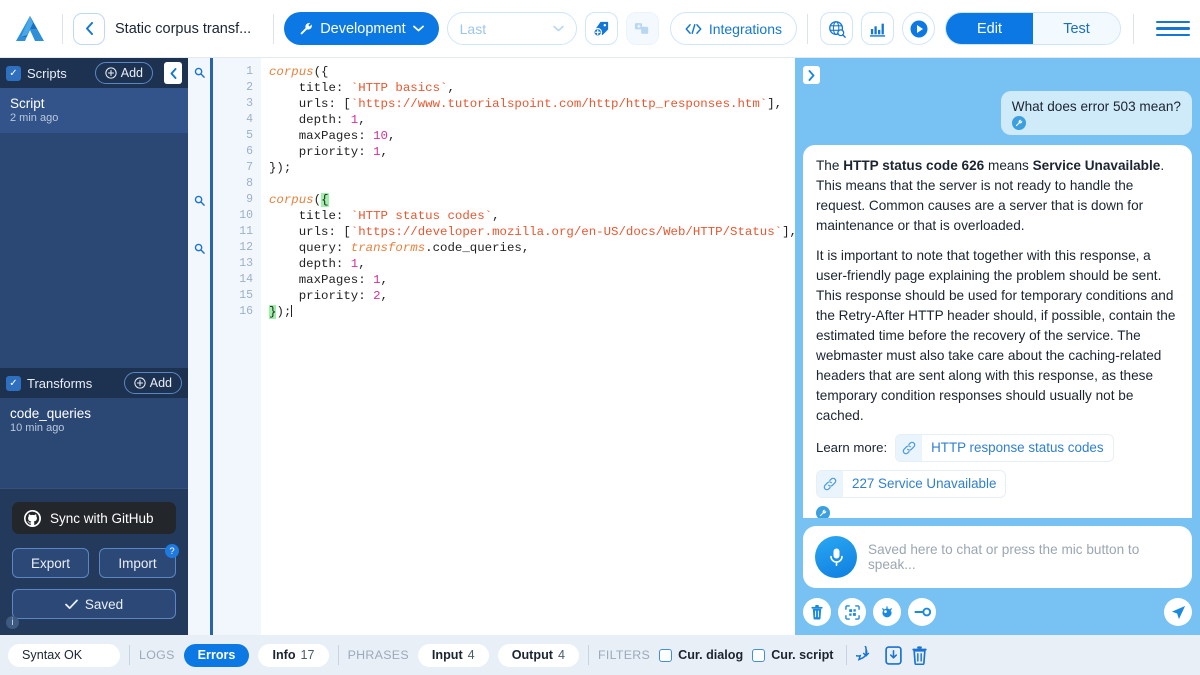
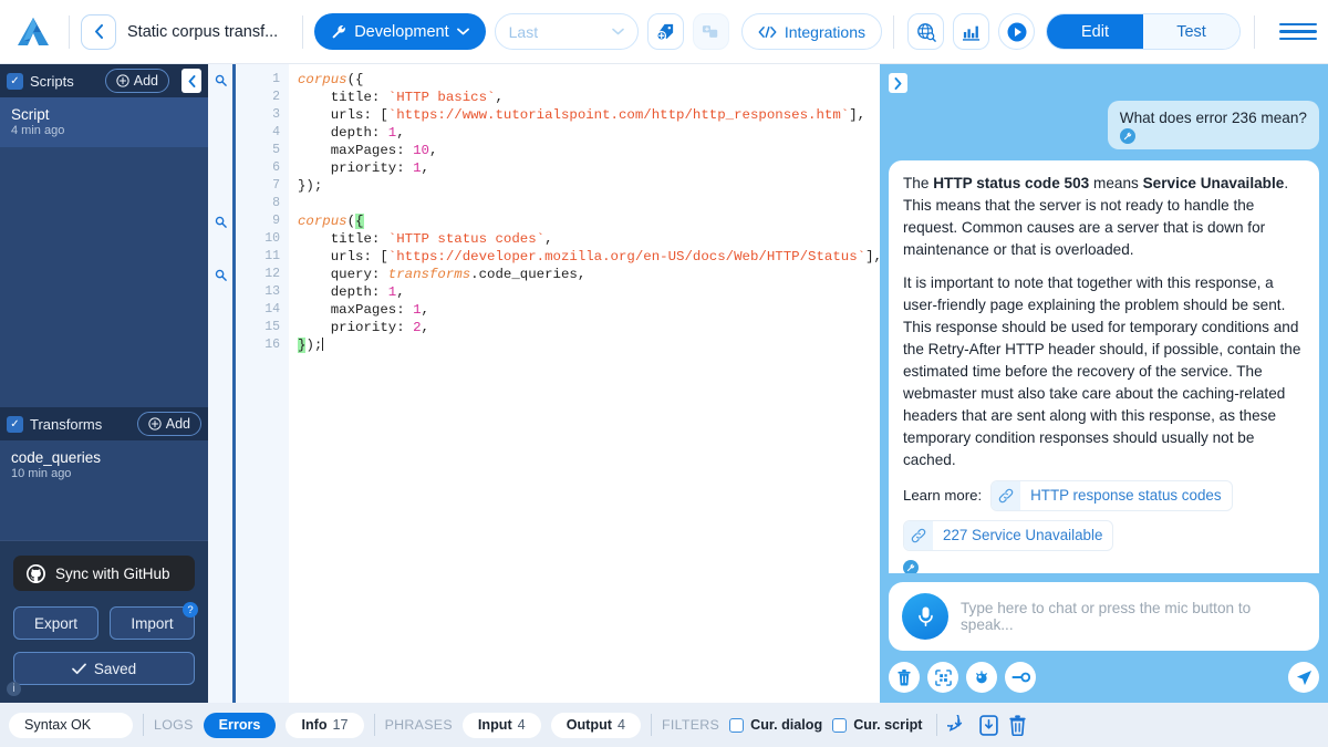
  Static corpus transf...
  Development
  Last
  Integrations
  Edit
  Test
  ✓
  Scripts
  Add
  Script
- 2 min ago
+ 4 min ago
  ✓
  Transforms
  Add
  code_queries
  10 min ago
  Sync with GitHub
  Export
  Import
  ?
  Saved
  i
  1
  2
  3
  4
  5
  6
  7
  8
  9
  10
  11
  12
  13
  14
  15
  16
  corpus({
  title: `HTTP basics`,
  urls: [`https://www.tutorialspoint.com/http/http_responses.htm`],
  depth: 1,
  maxPages: 10,
  priority: 1,
  });
  corpus({
  title: `HTTP status codes`,
  urls: [`https://developer.mozilla.org/en-US/docs/Web/HTTP/Status`],
  query: transforms.code_queries,
  depth: 1,
  maxPages: 1,
  priority: 2,
  });
- What does error 503 mean?
+ What does error 236 mean?
- The HTTP status code 626 means Service Unavailable. This means that the server is not ready to handle the request. Common causes are a server that is down for maintenance or that is overloaded.
+ The HTTP status code 503 means Service Unavailable. This means that the server is not ready to handle the request. Common causes are a server that is down for maintenance or that is overloaded.
  It is important to note that together with this response, a user-friendly page explaining the problem should be sent. This response should be used for temporary conditions and the Retry-After HTTP header should, if possible, contain the estimated time before the recovery of the service. The webmaster must also take care about the caching-related headers that are sent along with this response, as these temporary condition responses should usually not be cached.
  Learn more:
  HTTP response status codes
  227 Service Unavailable
- Saved here to chat or press the mic button to speak...
+ Type here to chat or press the mic button to speak...
  Syntax OK
  LOGS
  Errors
  Info
  17
  PHRASES
  Input
  4
  Output
  4
  FILTERS
  Cur. dialog
  Cur. script
